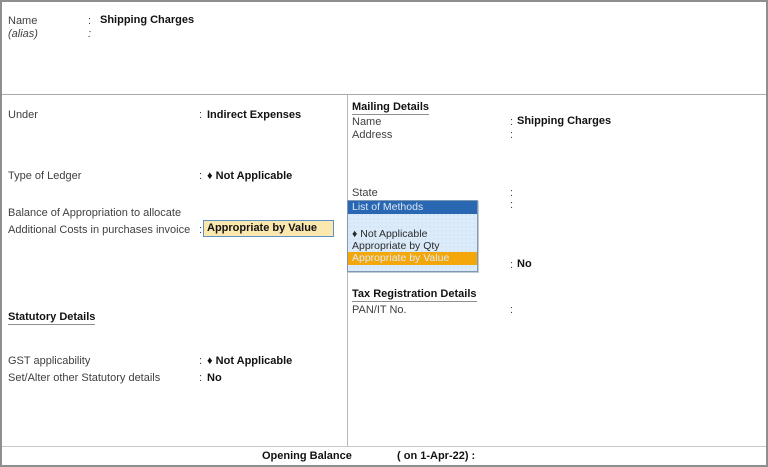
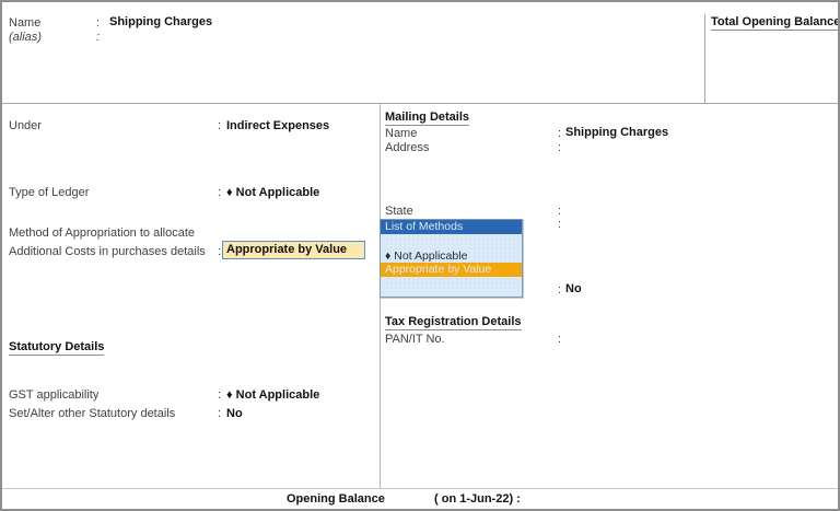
  Name
  :
  Shipping Charges
  (alias)
  :
+ Total Opening Balance
  Under
  :
  Indirect Expenses
  Type of Ledger
  :
  ♦ Not Applicable
- Balance of Appropriation to allocate
+ Method of Appropriation to allocate
- Additional Costs in purchases invoice
+ Additional Costs in purchases details
  :
  Appropriate by Value
  Statutory Details
  GST applicability
  :
  ♦ Not Applicable
  Set/Alter other Statutory details
  :
  No
  Mailing Details
  Name
  :
  Shipping Charges
  Address
  :
  State
  :
  :
  :
  No
  Tax Registration Details
  PAN/IT No.
  :
  List of Methods
  ♦ Not Applicable
- Appropriate by Qty
  Appropriate by Value
  Opening Balance
- ( on 1-Apr-22) :
+ ( on 1-Jun-22) :
